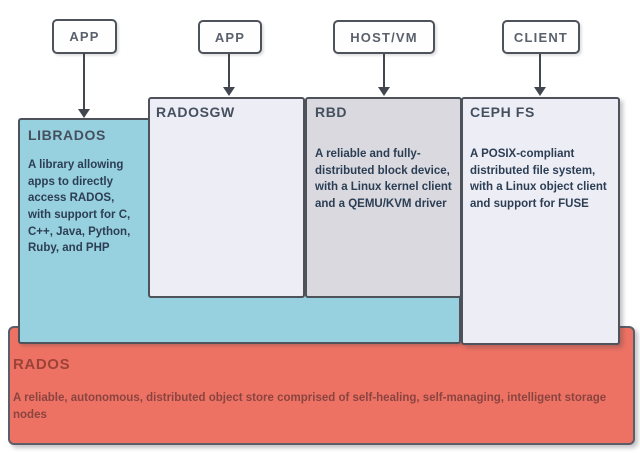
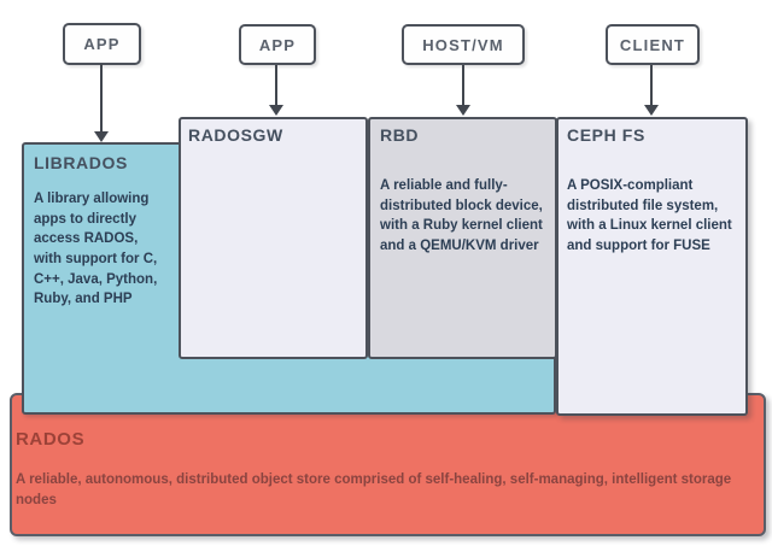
  RADOS
  A reliable, autonomous, distributed object store comprised of self-healing, self-managing, intelligent storage nodes
  LIBRADOS
  A library allowing apps to directly access RADOS, with support for C, C++, Java, Python, Ruby, and PHP
  RADOSGW
  RBD
- A reliable and fully-distributed block device, with a Linux kernel client and a QEMU/KVM driver
+ A reliable and fully-distributed block device, with a Ruby kernel client and a QEMU/KVM driver
  CEPH FS
- A POSIX-compliant distributed file system, with a Linux object client and support for FUSE
+ A POSIX-compliant distributed file system, with a Linux kernel client and support for FUSE
  APP
  APP
  HOST/VM
  CLIENT
